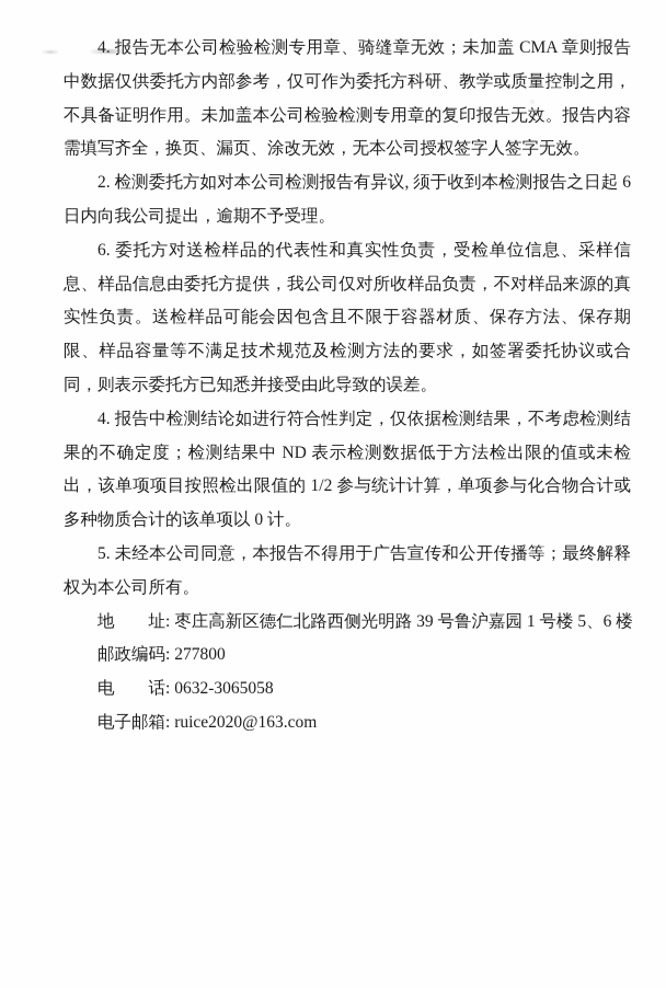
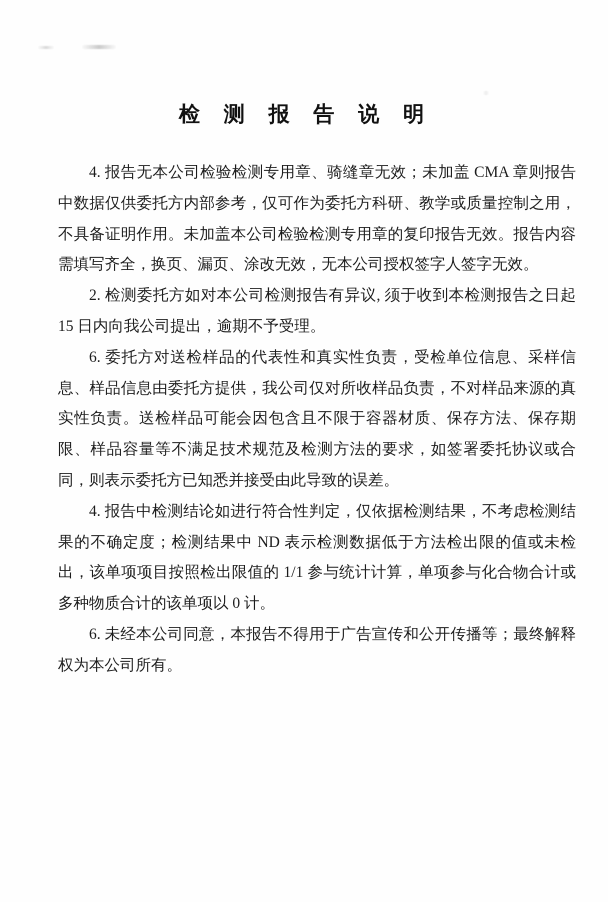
+ 检 测 报 告 说 明
  4. 报告无本公司检验检测专用章、骑缝章无效；未加盖 CMA 章则报告中数据仅供委托方内部参考，仅可作为委托方科研、教学或质量控制之用，不具备证明作用。未加盖本公司检验检测专用章的复印报告无效。报告内容需填写齐全，换页、漏页、涂改无效，无本公司授权签字人签字无效。
- 2. 检测委托方如对本公司检测报告有异议, 须于收到本检测报告之日起 6 日内向我公司提出，逾期不予受理。
+ 2. 检测委托方如对本公司检测报告有异议, 须于收到本检测报告之日起 15 日内向我公司提出，逾期不予受理。
  6. 委托方对送检样品的代表性和真实性负责，受检单位信息、采样信息、样品信息由委托方提供，我公司仅对所收样品负责，不对样品来源的真实性负责。送检样品可能会因包含且不限于容器材质、保存方法、保存期限、样品容量等不满足技术规范及检测方法的要求，如签署委托协议或合同，则表示委托方已知悉并接受由此导致的误差。
- 4. 报告中检测结论如进行符合性判定，仅依据检测结果，不考虑检测结果的不确定度；检测结果中 ND 表示检测数据低于方法检出限的值或未检出，该单项项目按照检出限值的 1/2 参与统计计算，单项参与化合物合计或多种物质合计的该单项以 0 计。
+ 4. 报告中检测结论如进行符合性判定，仅依据检测结果，不考虑检测结果的不确定度；检测结果中 ND 表示检测数据低于方法检出限的值或未检出，该单项项目按照检出限值的 1/1 参与统计计算，单项参与化合物合计或多种物质合计的该单项以 0 计。
- 5. 未经本公司同意，本报告不得用于广告宣传和公开传播等；最终解释权为本公司所有。
+ 6. 未经本公司同意，本报告不得用于广告宣传和公开传播等；最终解释权为本公司所有。
- 地 址: 枣庄高新区德仁北路西侧光明路 39 号鲁沪嘉园 1 号楼 5、6 楼
- 邮政编码: 277800
- 电 话: 0632-3065058
- 电子邮箱: ruice2020@163.com
